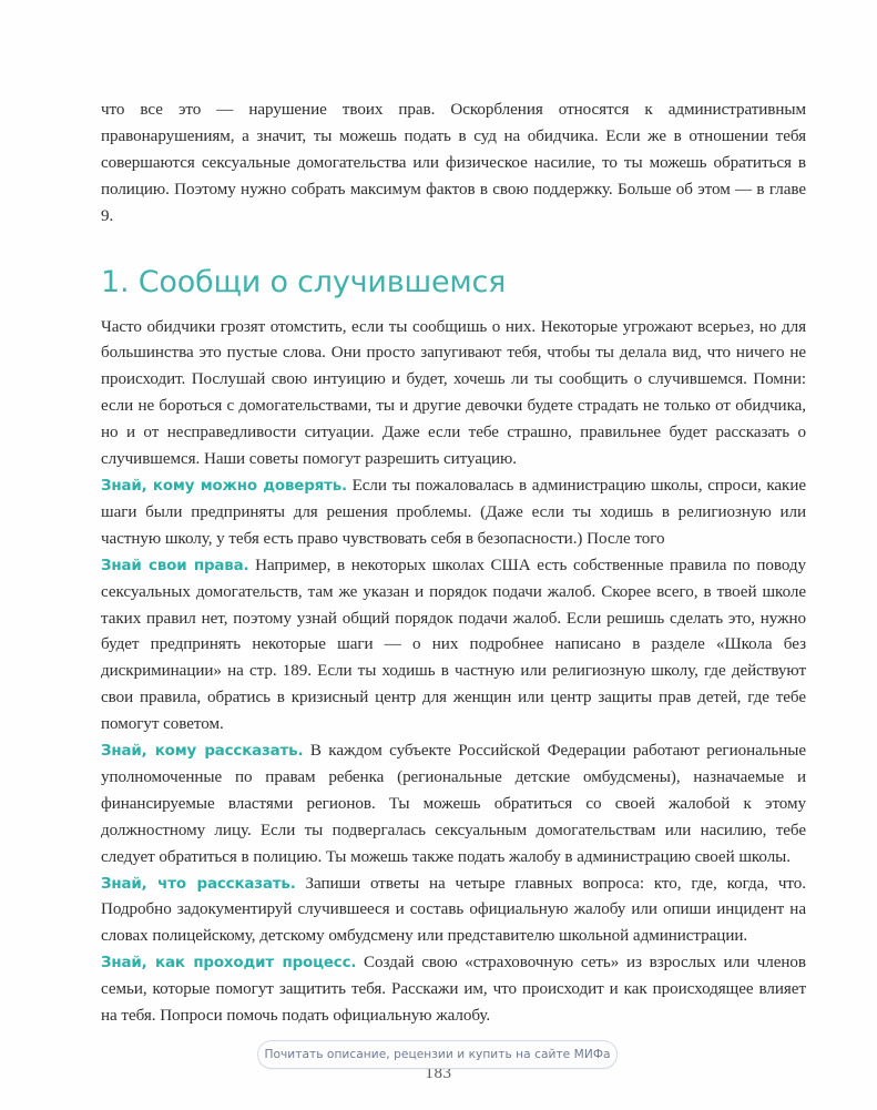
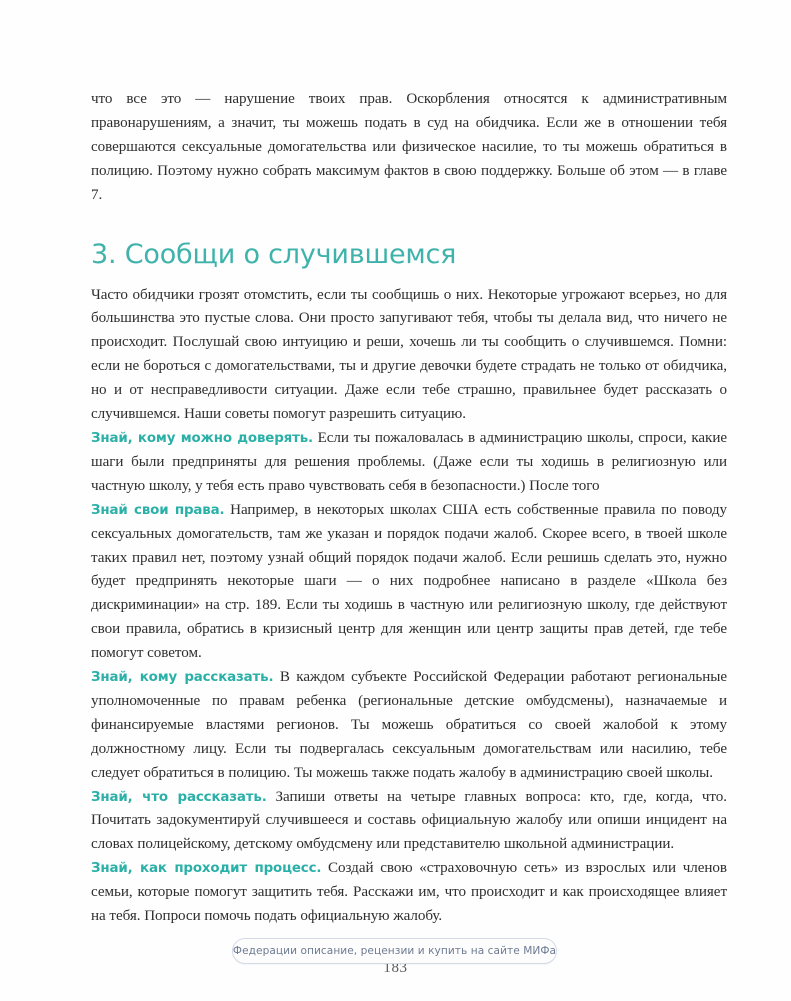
- что все это — нарушение твоих прав. Оскорбления относятся к административным правонарушениям, а значит, ты можешь подать в суд на обидчика. Если же в отношении тебя совершаются сексуальные домогательства или физическое насилие, то ты можешь обратиться в полицию. Поэтому нужно собрать максимум фактов в свою поддержку. Больше об этом — в главе 9.
+ что все это — нарушение твоих прав. Оскорбления относятся к административным правонарушениям, а значит, ты можешь подать в суд на обидчика. Если же в отношении тебя совершаются сексуальные домогательства или физическое насилие, то ты можешь обратиться в полицию. Поэтому нужно собрать максимум фактов в свою поддержку. Больше об этом — в главе 7.
- 1. Сообщи о случившемся
+ 3. Сообщи о случившемся
- Часто обидчики грозят отомстить, если ты сообщишь о них. Некоторые угрожают всерьез, но для большинства это пустые слова. Они просто запугивают тебя, чтобы ты делала вид, что ничего не происходит. Послушай свою интуицию и будет, хочешь ли ты сообщить о случившемся. Помни: если не бороться с домогательствами, ты и другие девочки будете страдать не только от обидчика, но и от несправедливости ситуации. Даже если тебе страшно, правильнее будет рассказать о случившемся. Наши советы помогут разрешить ситуацию.
+ Часто обидчики грозят отомстить, если ты сообщишь о них. Некоторые угрожают всерьез, но для большинства это пустые слова. Они просто запугивают тебя, чтобы ты делала вид, что ничего не происходит. Послушай свою интуицию и реши, хочешь ли ты сообщить о случившемся. Помни: если не бороться с домогательствами, ты и другие девочки будете страдать не только от обидчика, но и от несправедливости ситуации. Даже если тебе страшно, правильнее будет рассказать о случившемся. Наши советы помогут разрешить ситуацию.
  Знай, кому можно доверять. Если ты пожаловалась в администрацию школы, спроси, какие шаги были предприняты для решения проблемы. (Даже если ты ходишь в религиозную или частную школу, у тебя есть право чувствовать себя в безопасности.) После того
  Знай свои права. Например, в некоторых школах США есть собственные правила по поводу сексуальных домогательств, там же указан и порядок подачи жалоб. Скорее всего, в твоей школе таких правил нет, поэтому узнай общий порядок подачи жалоб. Если решишь сделать это, нужно будет предпринять некоторые шаги — о них подробнее написано в разделе «Школа без дискриминации» на стр. 189. Если ты ходишь в частную или религиозную школу, где действуют свои правила, обратись в кризисный центр для женщин или центр защиты прав детей, где тебе помогут советом.
  Знай, кому рассказать. В каждом субъекте Российской Федерации работают региональные уполномоченные по правам ребенка (региональные детские омбудсмены), назначаемые и финансируемые властями регионов. Ты можешь обратиться со своей жалобой к этому должностному лицу. Если ты подвергалась сексуальным домогательствам или насилию, тебе следует обратиться в полицию. Ты можешь также подать жалобу в администрацию своей школы.
- Знай, что рассказать. Запиши ответы на четыре главных вопроса: кто, где, когда, что. Подробно задокументируй случившееся и составь официальную жалобу или опиши инцидент на словах полицейскому, детскому омбудсмену или представителю школьной администрации.
+ Знай, что рассказать. Запиши ответы на четыре главных вопроса: кто, где, когда, что. Почитать задокументируй случившееся и составь официальную жалобу или опиши инцидент на словах полицейскому, детскому омбудсмену или представителю школьной администрации.
  Знай, как проходит процесс. Создай свою «страховочную сеть» из взрослых или членов семьи, которые помогут защитить тебя. Расскажи им, что происходит и как происходящее влияет на тебя. Попроси помочь подать официальную жалобу.
  183
- Почитать описание, рецензии и купить на сайте МИФа
+ Федерации описание, рецензии и купить на сайте МИФа
